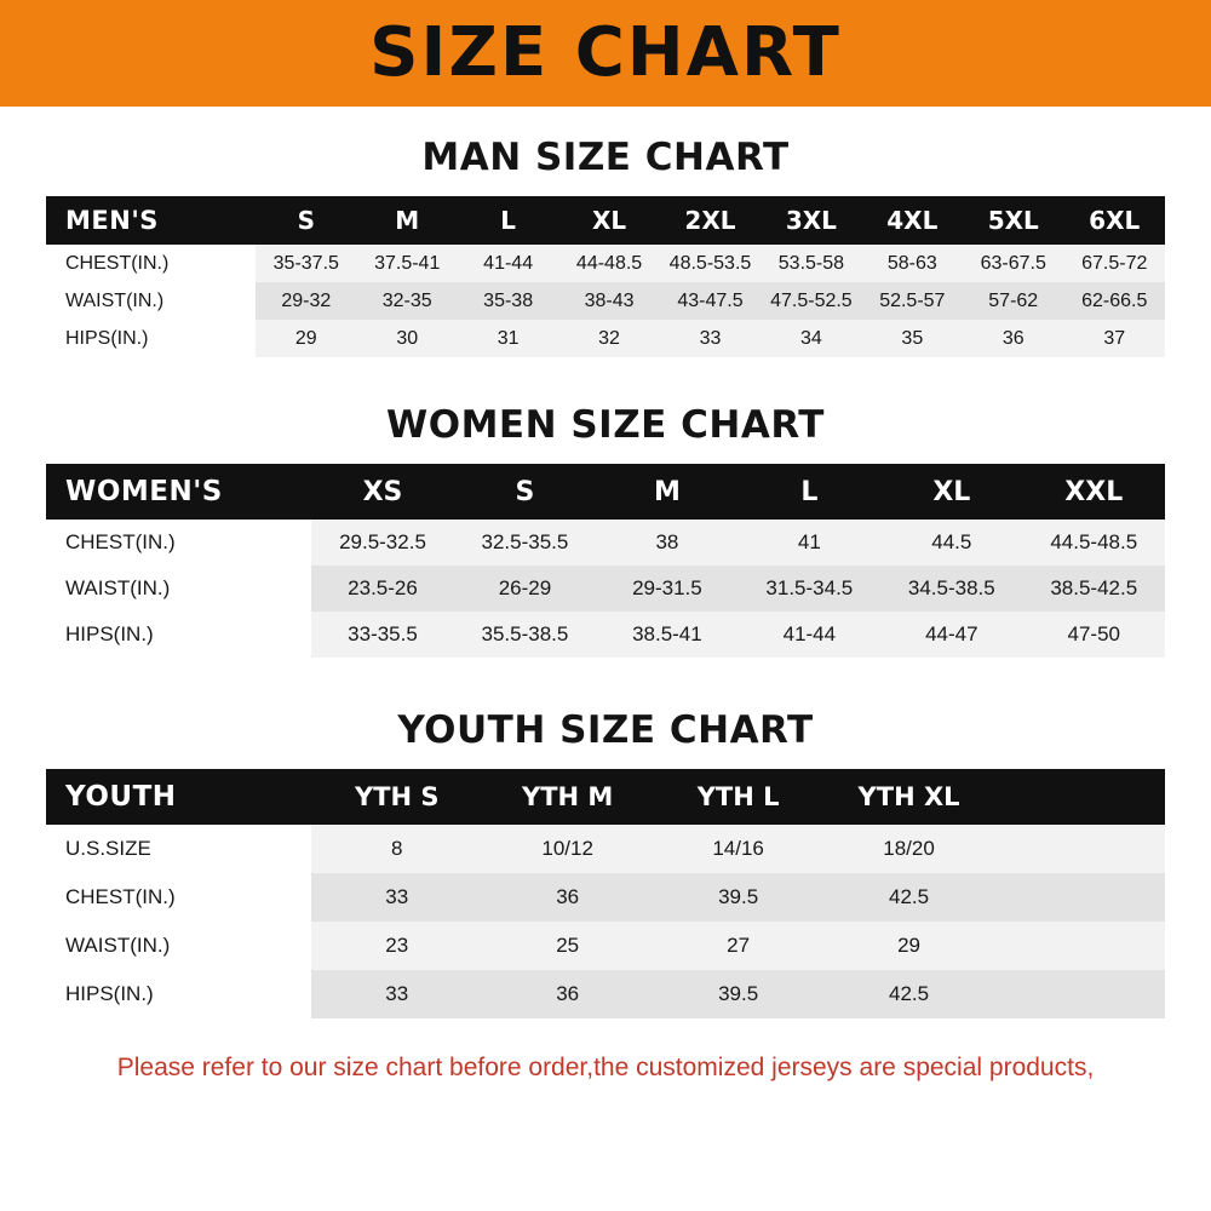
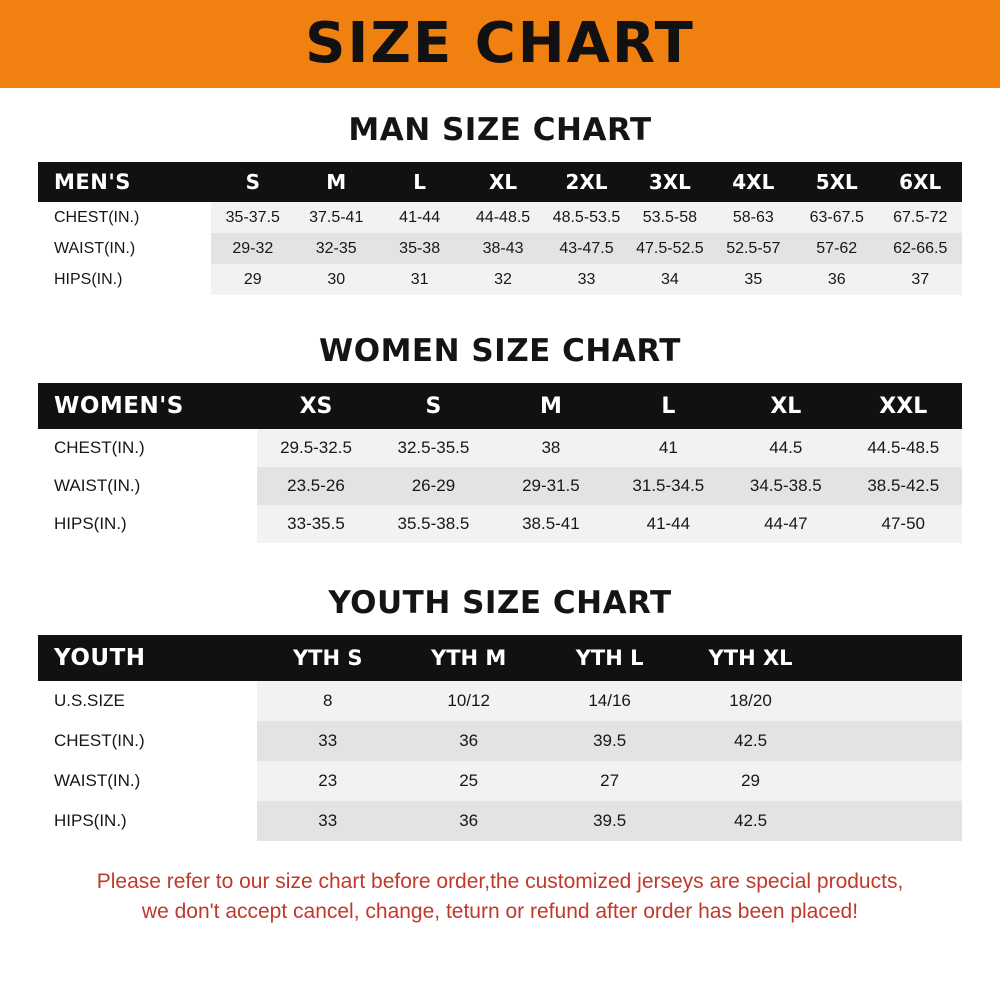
  SIZE CHART
  MAN SIZE CHART
  MEN'S	S	M	L	XL	2XL	3XL	4XL	5XL	6XL
  CHEST(IN.)	35-37.5	37.5-41	41-44	44-48.5	48.5-53.5	53.5-58	58-63	63-67.5	67.5-72
  WAIST(IN.)	29-32	32-35	35-38	38-43	43-47.5	47.5-52.5	52.5-57	57-62	62-66.5
  HIPS(IN.)	29	30	31	32	33	34	35	36	37
  WOMEN SIZE CHART
  WOMEN'S	XS	S	M	L	XL	XXL
  CHEST(IN.)	29.5-32.5	32.5-35.5	38	41	44.5	44.5-48.5
  WAIST(IN.)	23.5-26	26-29	29-31.5	31.5-34.5	34.5-38.5	38.5-42.5
  HIPS(IN.)	33-35.5	35.5-38.5	38.5-41	41-44	44-47	47-50
  YOUTH SIZE CHART
  YOUTH	YTH S	YTH M	YTH L	YTH XL
  U.S.SIZE	8	10/12	14/16	18/20
  CHEST(IN.)	33	36	39.5	42.5
  WAIST(IN.)	23	25	27	29
  HIPS(IN.)	33	36	39.5	42.5
  Please refer to our size chart before order,the customized jerseys are special products,
+ we don't accept cancel, change, teturn or refund after order has been placed!
